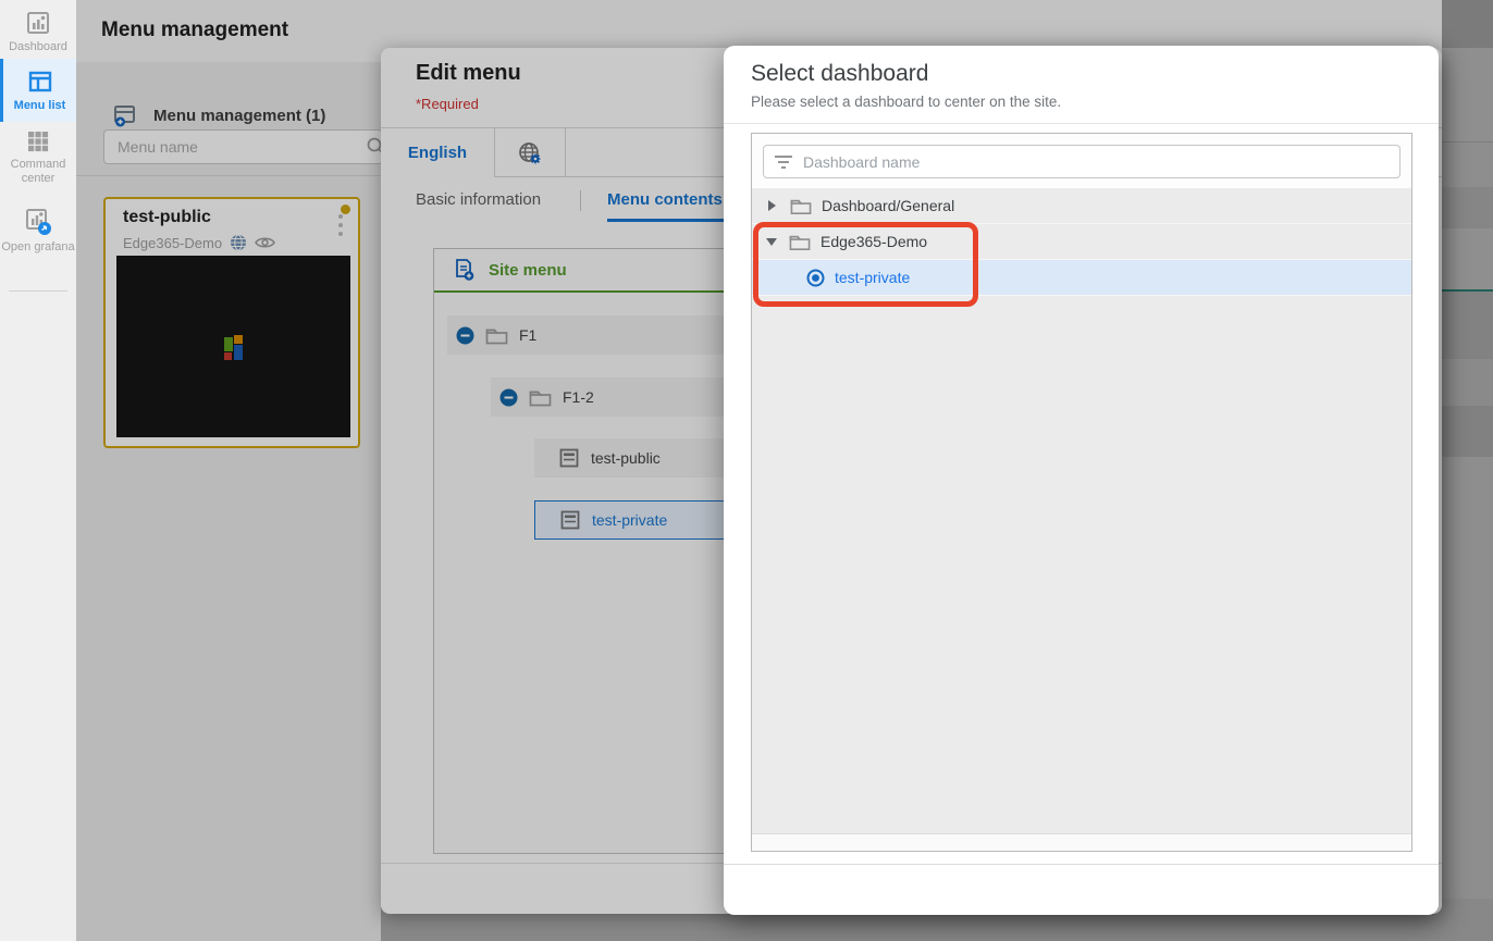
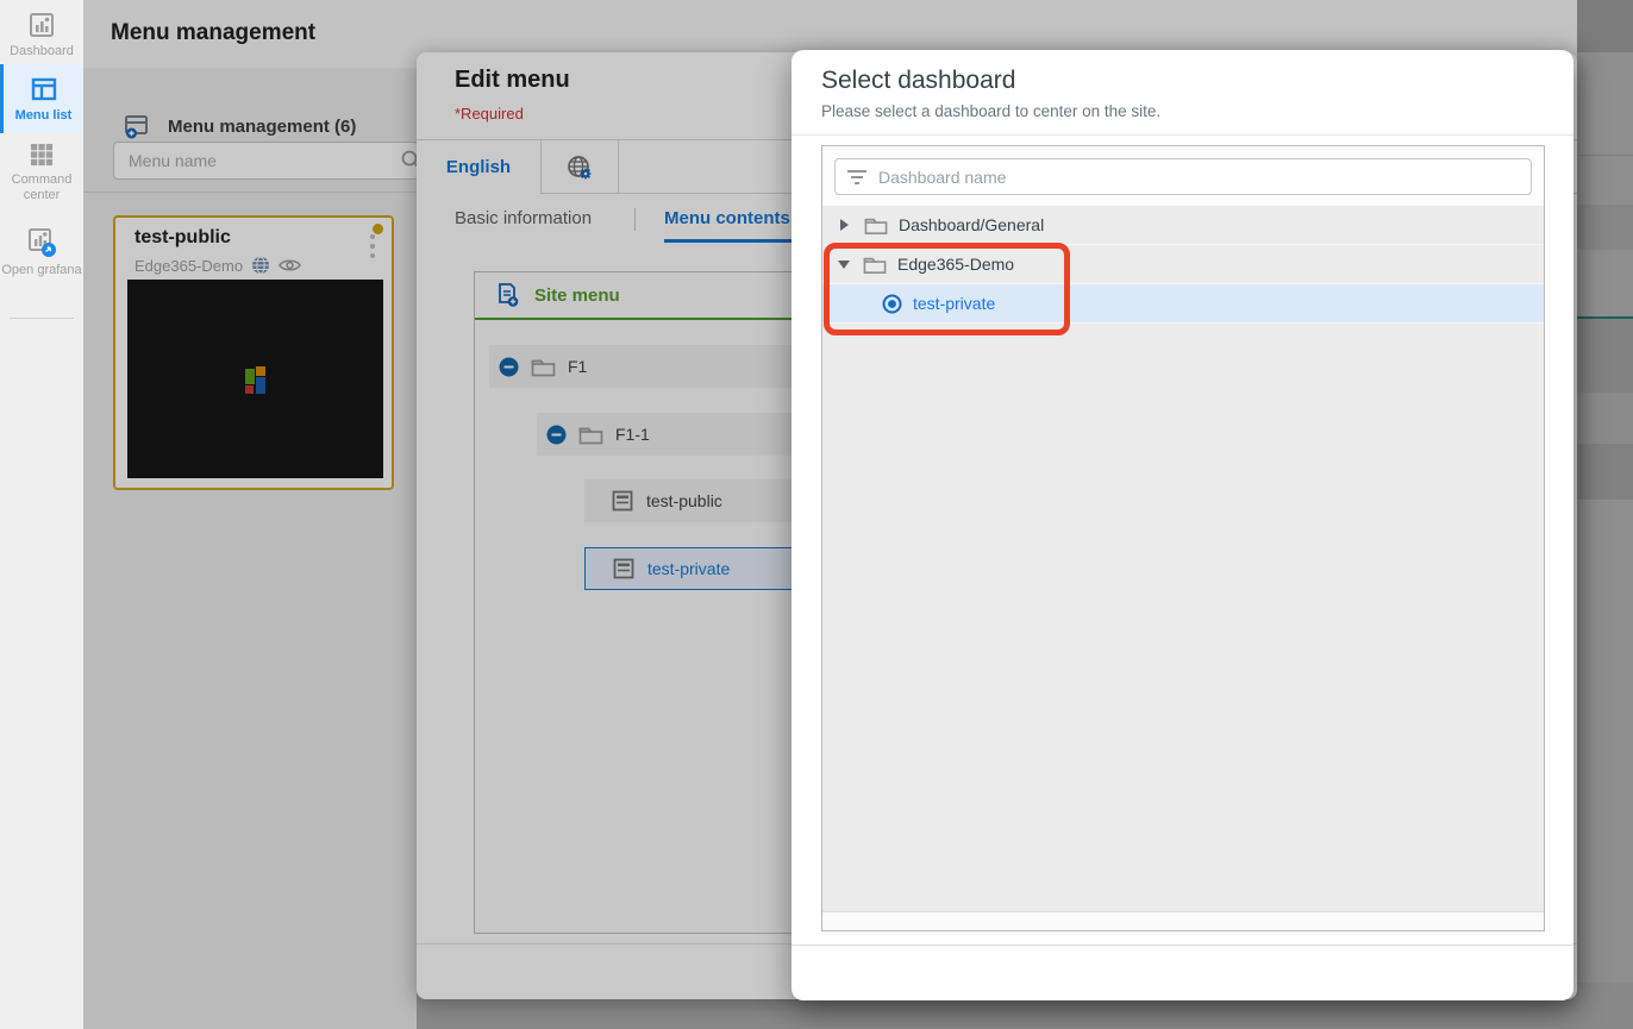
  Menu management
- Menu management (1)
+ Menu management (6)
  Menu name
  test-public
  Edge365-Demo
  Dashboard
  Menu list
  Command center
  Open grafana
  Edit menu
  *Required
  English
  Basic information
  Menu contents
  Site menu
  F1
- F1-2
+ F1-1
  test-public
  test-private
  Select dashboard
  Please select a dashboard to center on the site.
  Dashboard name
  Dashboard/General
  Edge365-Demo
  test-private
